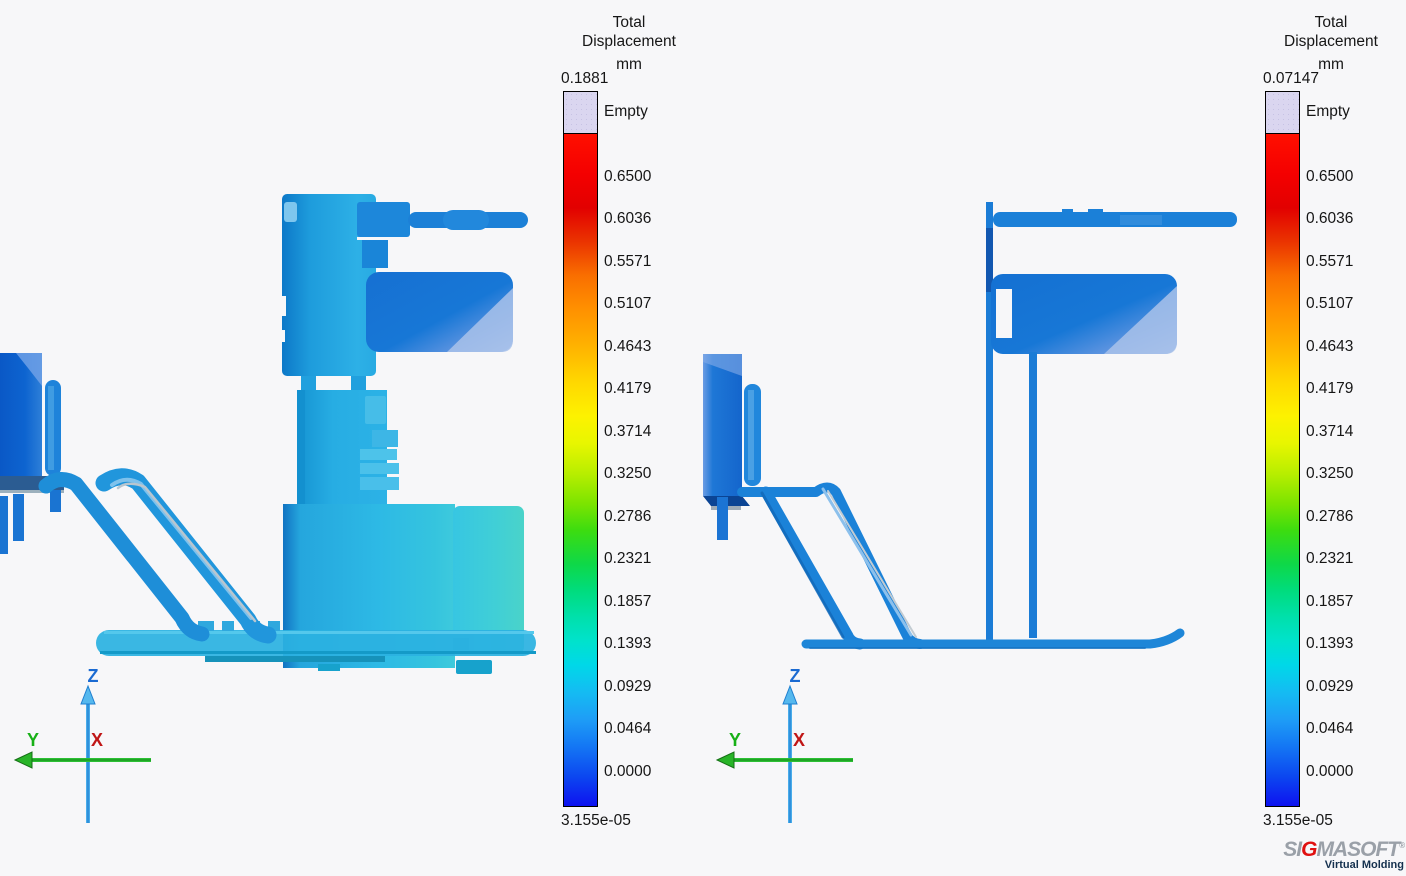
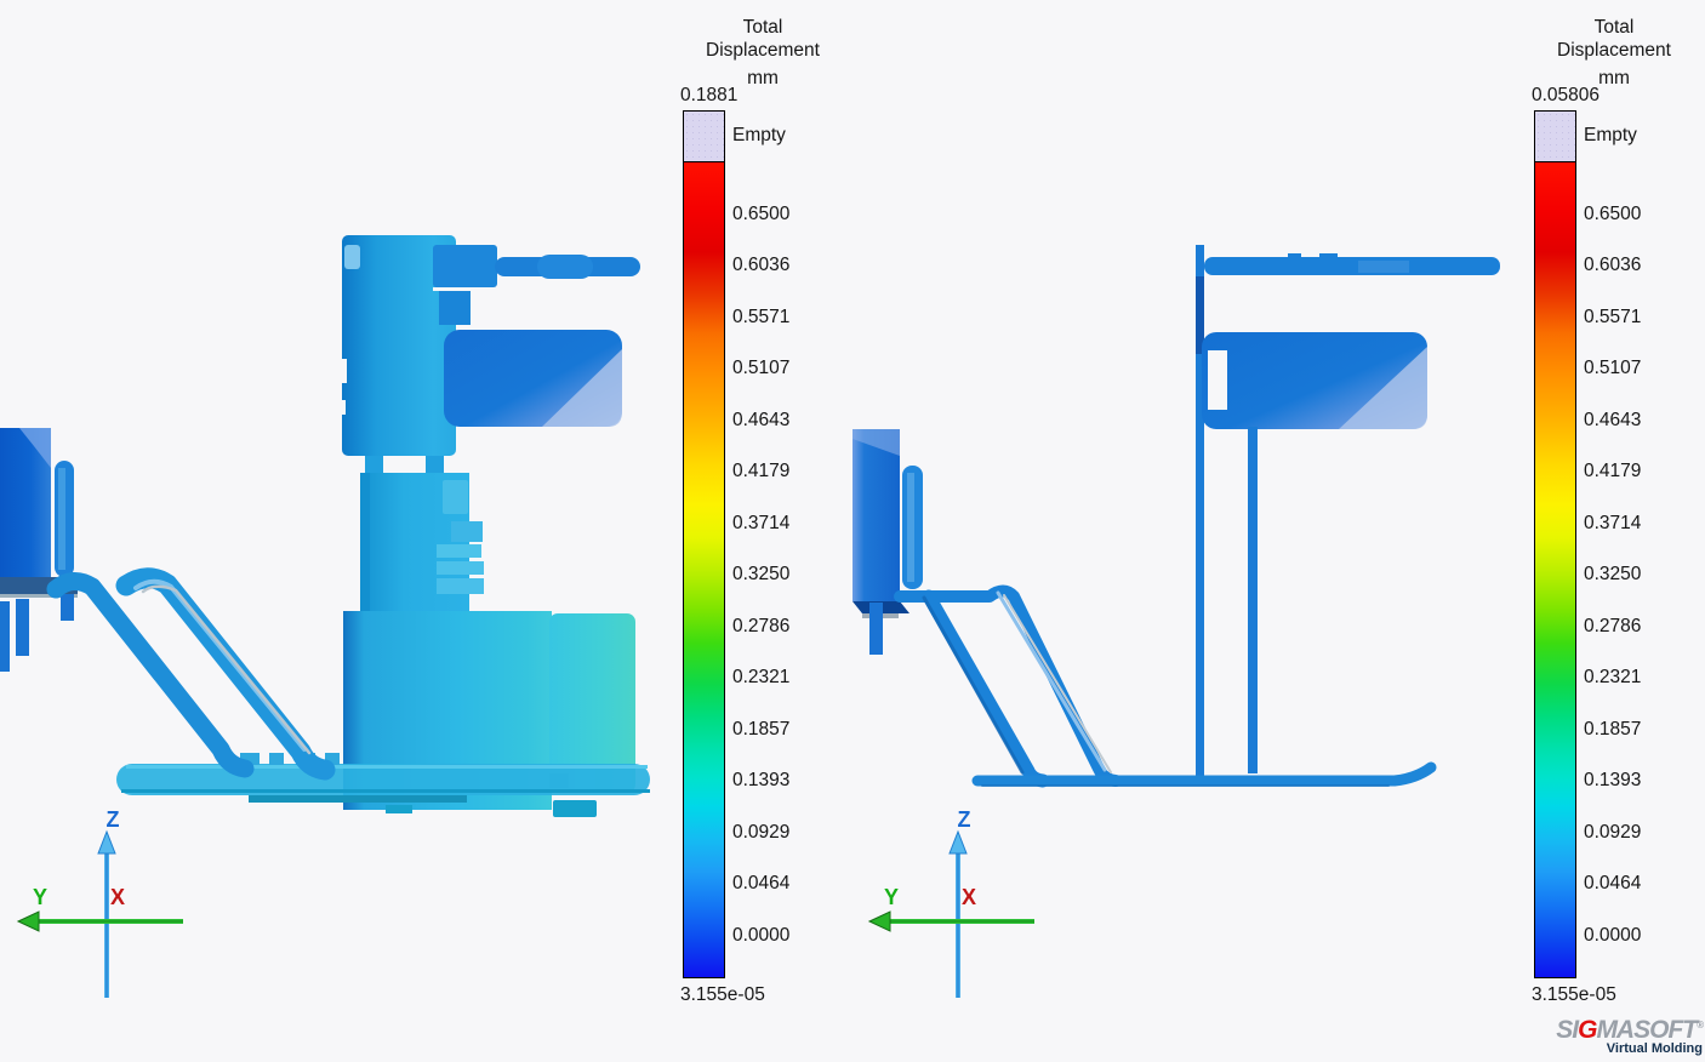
  Z
  Y
  X
  Z
  Y
  X
  Total
  Displacement
  mm
  0.1881
  Empty
  0.6500
  0.6036
  0.5571
  0.5107
  0.4643
  0.4179
  0.3714
  0.3250
  0.2786
  0.2321
  0.1857
  0.1393
  0.0929
  0.0464
  0.0000
  3.155e-05
  Total
  Displacement
  mm
- 0.07147
+ 0.05806
  Empty
  0.6500
  0.6036
  0.5571
  0.5107
  0.4643
  0.4179
  0.3714
  0.3250
  0.2786
  0.2321
  0.1857
  0.1393
  0.0929
  0.0464
  0.0000
  3.155e-05
  SIGMASOFT®
  Virtual Molding
